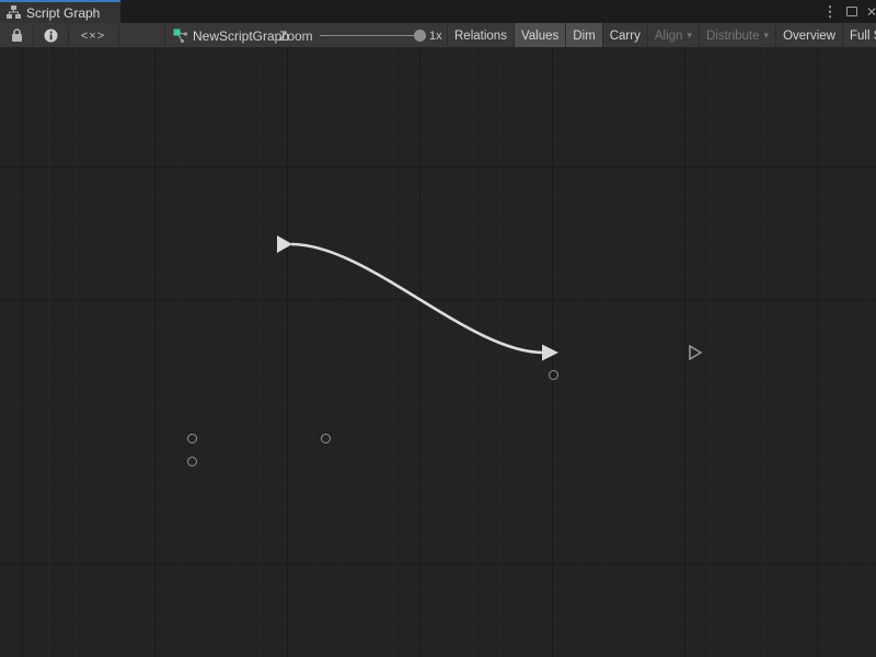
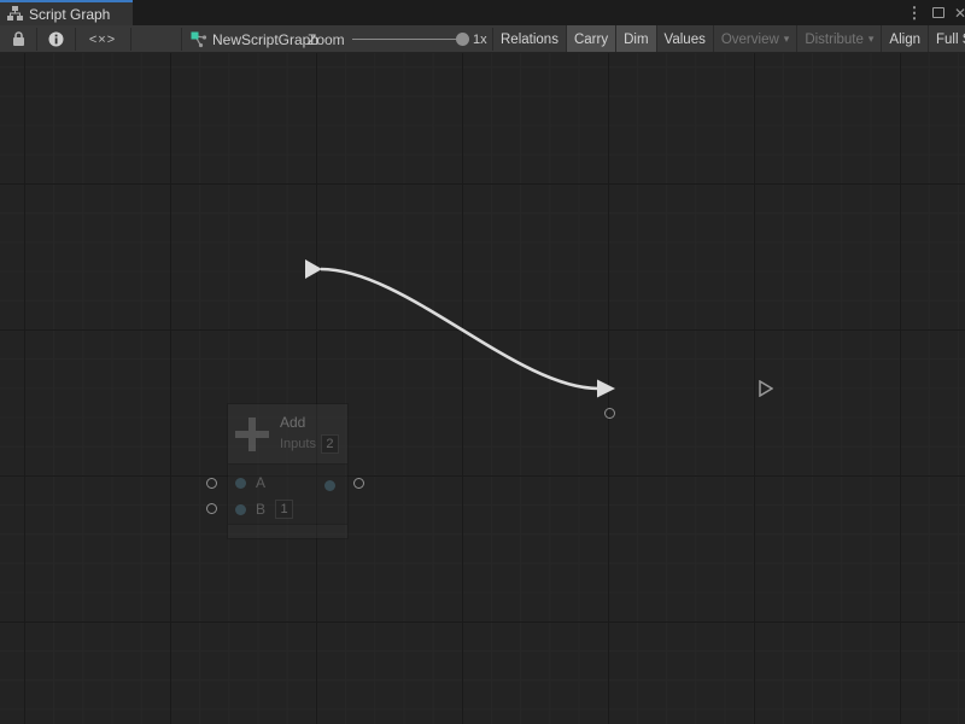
  Script Graph
  ⋮
  ✕
  <×>
  NewScriptGraph
  Zoom
  1x
  Relations
- Values
+ Carry
  Dim
- Carry
+ Values
- Align
+ Overview
  ▾
  Distribute
  ▾
- Overview
+ Align
+ Add
+ Inputs 2
+ A
+ B
+ 1
